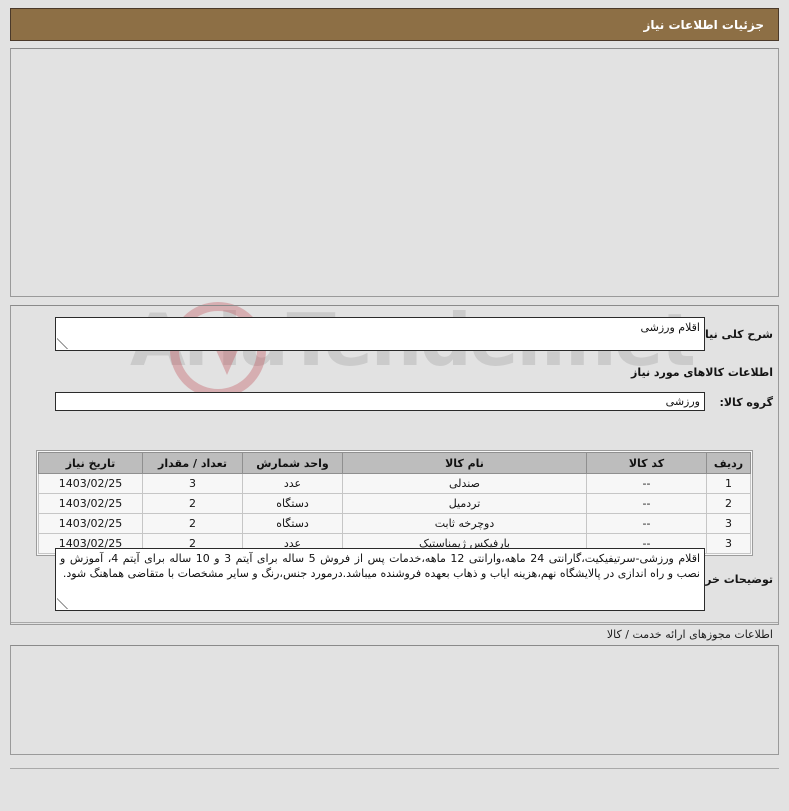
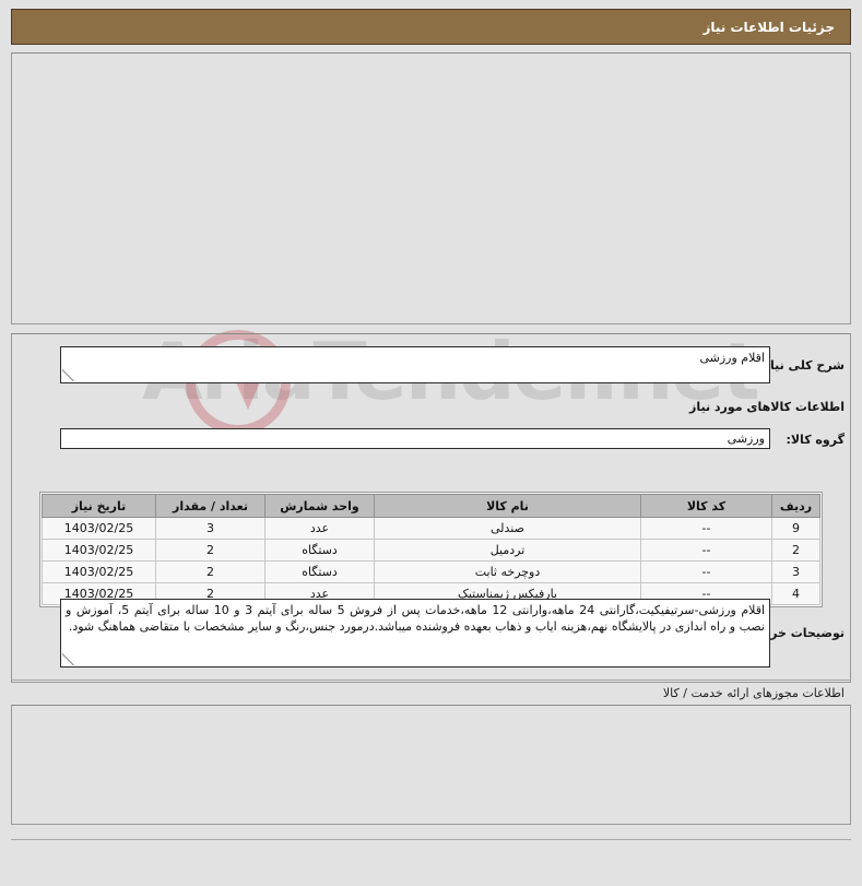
  جزئیات اطلاعات نیاز
  شرح کلی نیا
  اقلام ورزشی
  اطلاعات کالاهای مورد نیاز
  گروه کالا:
  ورزشی
  ردیف	کد کالا	نام کالا	واحد شمارش	تعداد / مقدار	تاریخ نیاز
- 1	--	صندلی	عدد	3	1403/02/25
+ 9	--	صندلی	عدد	3	1403/02/25
  2	--	تردمیل	دستگاه	2	1403/02/25
  3	--	دوچرخه ثابت	دستگاه	2	1403/02/25
- 3	--	بارفیکس ژیمناستیک	عدد	2	1403/02/25
+ 4	--	بارفیکس ژیمناستیک	عدد	2	1403/02/25
- اقلام ورزشی-سرتیفیکیت،گارانتی 24 ماهه،وارانتی 12 ماهه،خدمات پس از فروش 5 ساله برای آیتم 3 و 10 ساله برای آیتم 4، آموزش و نصب و راه اندازی در پالایشگاه نهم،هزینه ایاب و ذهاب بعهده فروشنده میباشد.درمورد جنس،رنگ و سایر مشخصات با متقاضی هماهنگ شود.
+ اقلام ورزشی-سرتیفیکیت،گارانتی 24 ماهه،وارانتی 12 ماهه،خدمات پس از فروش 5 ساله برای آیتم 3 و 10 ساله برای آیتم 5، آموزش و نصب و راه اندازی در پالایشگاه نهم،هزینه ایاب و ذهاب بعهده فروشنده میباشد.درمورد جنس،رنگ و سایر مشخصات با متقاضی هماهنگ شود.
  اطلاعات مجوزهای ارائه خدمت / کالا
